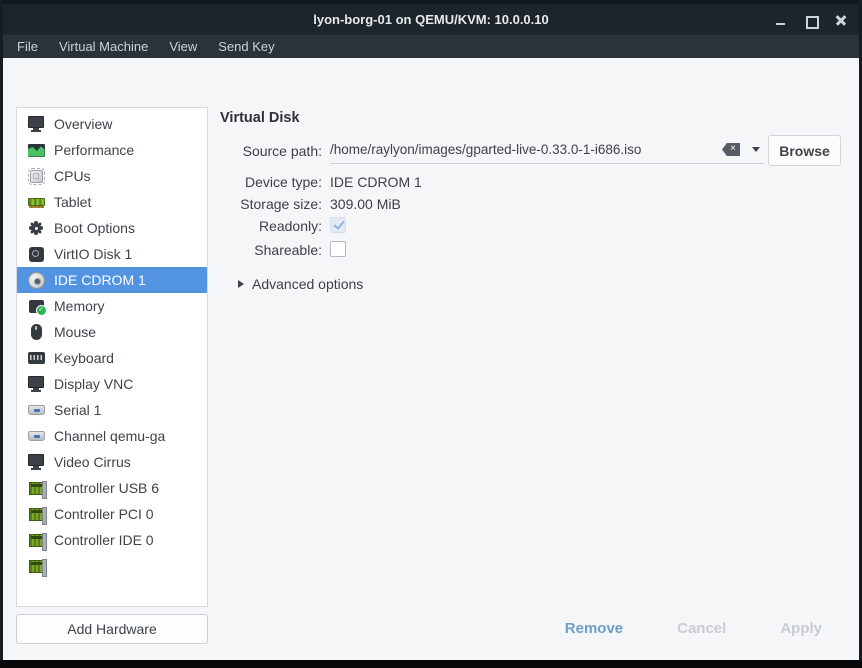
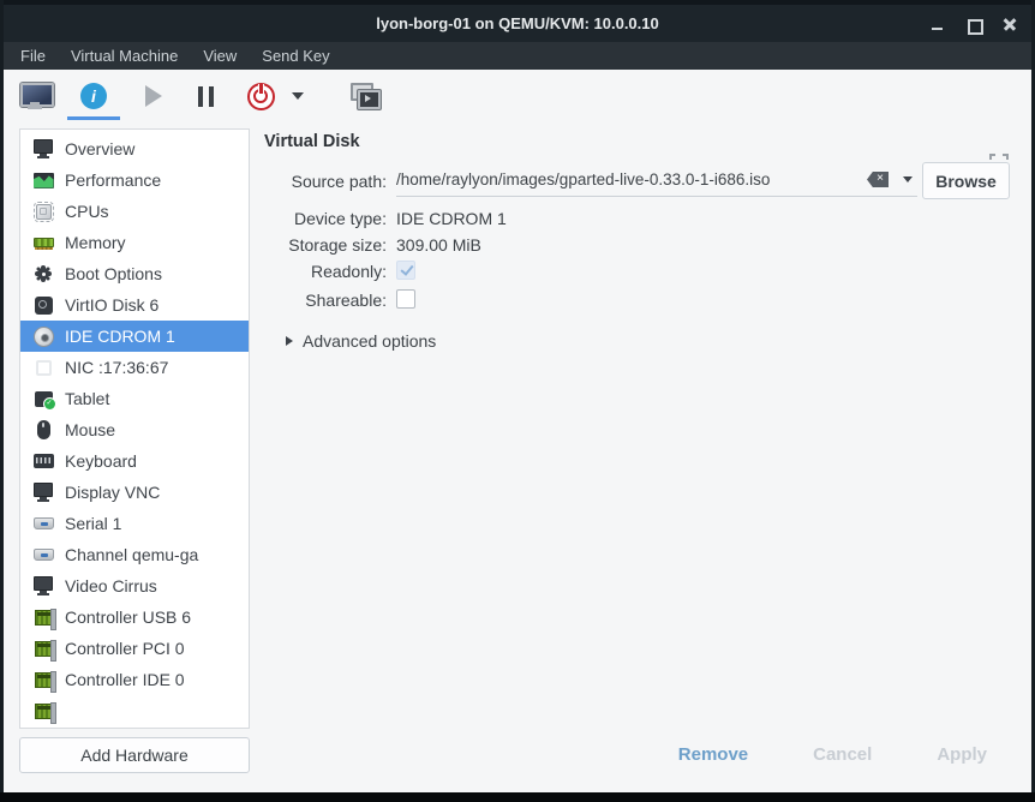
  lyon-borg-01 on QEMU/KVM: 10.0.0.10
  File
  Virtual Machine
  View
  Send Key
+ i
  Overview
  Performance
  CPUs
- Tablet
+ Memory
  Boot Options
- VirtIO Disk 1
+ VirtIO Disk 6
  IDE CDROM 1
+ NIC :17:36:67
- Memory
+ Tablet
  Mouse
  Keyboard
  Display VNC
  Serial 1
  Channel qemu-ga
  Video Cirrus
  Controller USB 6
  Controller PCI 0
  Controller IDE 0
  Add Hardware
  Virtual Disk
  Source path:
  /home/raylyon/images/gparted-live-0.33.0-1-i686.iso
  ×
  Browse
  Device type:
  IDE CDROM 1
  Storage size:
  309.00 MiB
  Readonly:
  Shareable:
  Advanced options
  Remove
  Cancel
  Apply
